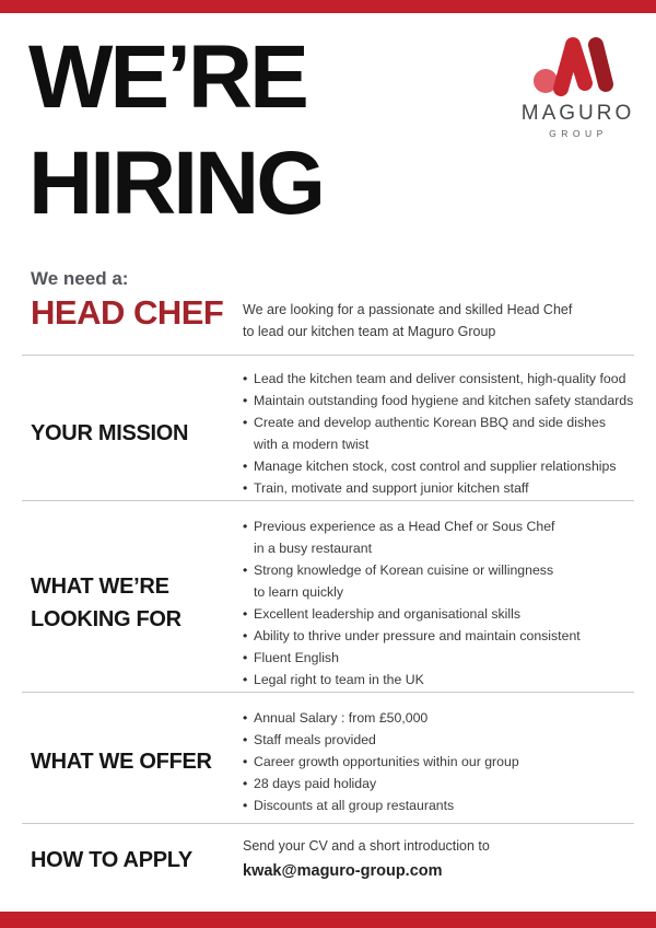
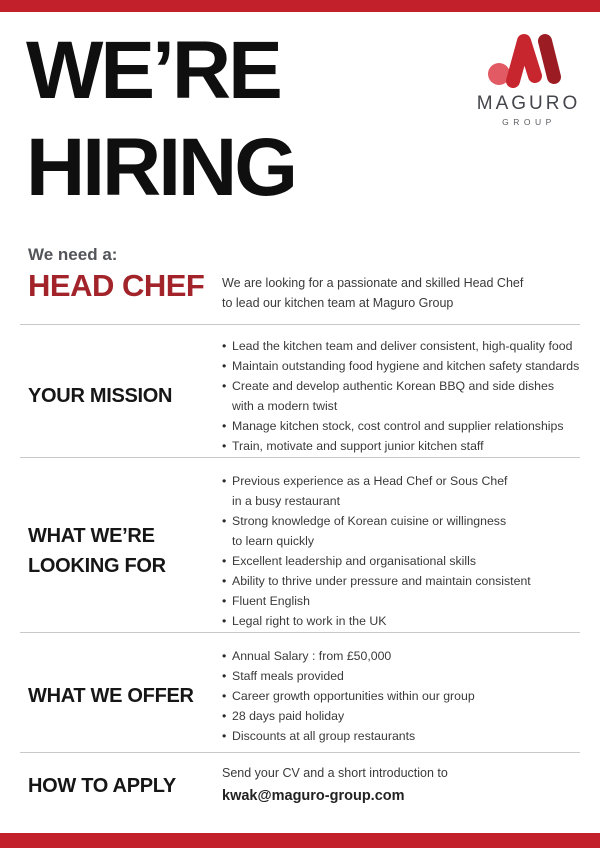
  WE’RE
  HIRING
  MAGURO
  GROUP
  We need a:
  HEAD CHEF
  We are looking for a passionate and skilled Head Chef
  to lead our kitchen team at Maguro Group
  YOUR MISSION
  Lead the kitchen team and deliver consistent, high-quality food
  Maintain outstanding food hygiene and kitchen safety standards
  Create and develop authentic Korean BBQ and side dishes
  with a modern twist
  Manage kitchen stock, cost control and supplier relationships
  Train, motivate and support junior kitchen staff
  WHAT WE’RE
  LOOKING FOR
  Previous experience as a Head Chef or Sous Chef
  in a busy restaurant
  Strong knowledge of Korean cuisine or willingness
  to learn quickly
  Excellent leadership and organisational skills
  Ability to thrive under pressure and maintain consistent
  Fluent English
- Legal right to team in the UK
+ Legal right to work in the UK
  WHAT WE OFFER
  Annual Salary : from £50,000
  Staff meals provided
  Career growth opportunities within our group
  28 days paid holiday
  Discounts at all group restaurants
  HOW TO APPLY
  Send your CV and a short introduction to
  kwak@maguro-group.com
